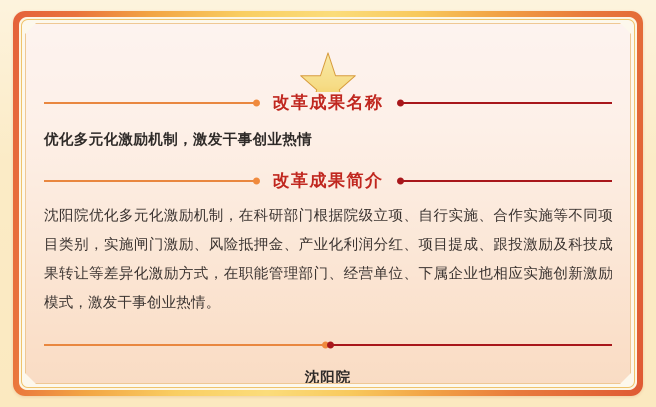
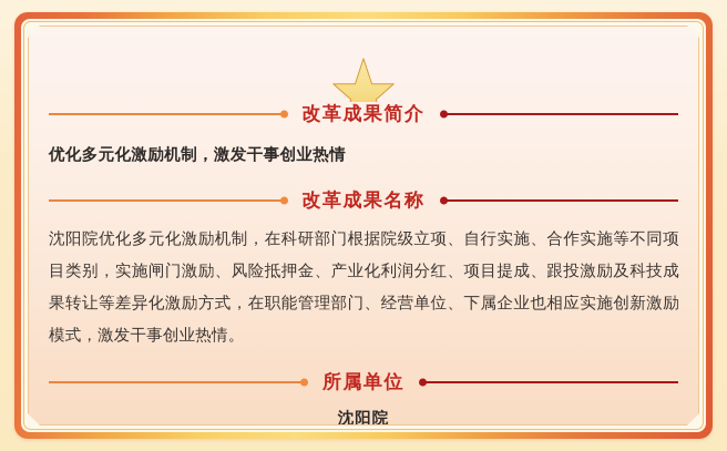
- 改革成果名称
+ 改革成果简介
  优化多元化激励机制，激发干事创业热情
- 改革成果简介
+ 改革成果名称
  沈阳院优化多元化激励机制，在科研部门根据院级立项、自行实施、合作实施等不同项目类别，实施闸门激励、风险抵押金、产业化利润分红、项目提成、跟投激励及科技成果转让等差异化激励方式，在职能管理部门、经营单位、下属企业也相应实施创新激励模式，激发干事创业热情。
+ 所属单位
  沈阳院
